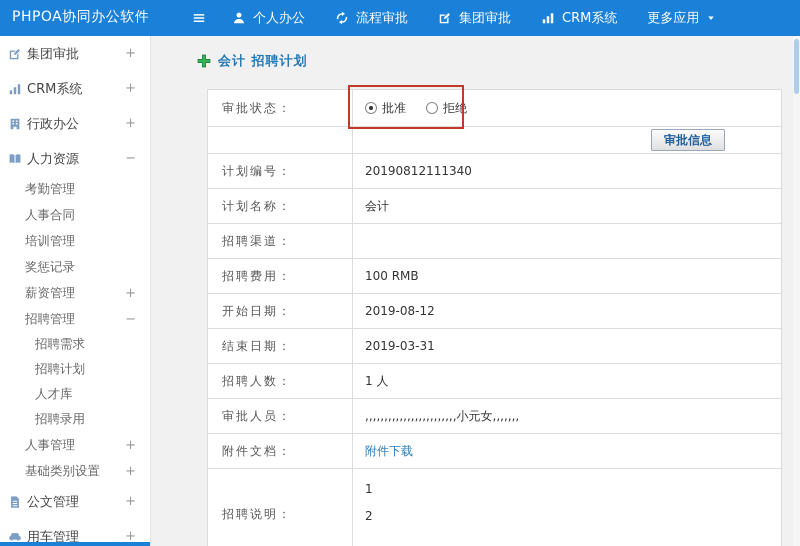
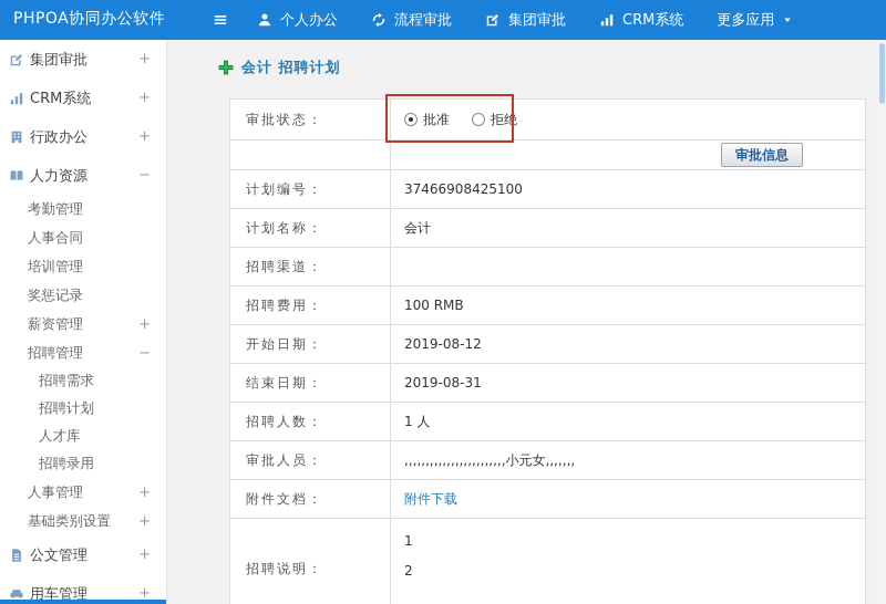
  PHPOA协同办公软件
  个人办公
  流程审批
  集团审批
  CRM系统
  更多应用
  集团审批
  +
  CRM系统
  +
  行政办公
  +
  人力资源
  −
  考勤管理
  人事合同
  培训管理
  奖惩记录
  薪资管理
  +
  招聘管理
  −
  招聘需求
  招聘计划
  人才库
  招聘录用
  人事管理
  +
  基础类别设置
  +
  公文管理
  +
  用车管理
  +
  会计 招聘计划
  审批状态：
  批准
  拒绝
  审批信息
  计划编号：
- 20190812111340
+ 37466908425100
  计划名称：
  会计
  招聘渠道：
  招聘费用：
  100 RMB
  开始日期：
  2019-08-12
  结束日期：
- 2019-03-31
+ 2019-08-31
  招聘人数：
  1 人
  审批人员：
  ,,,,,,,,,,,,,,,,,,,,,,,,小元女,,,,,,,
  附件文档：
  附件下载
  招聘说明：
  1
  2
